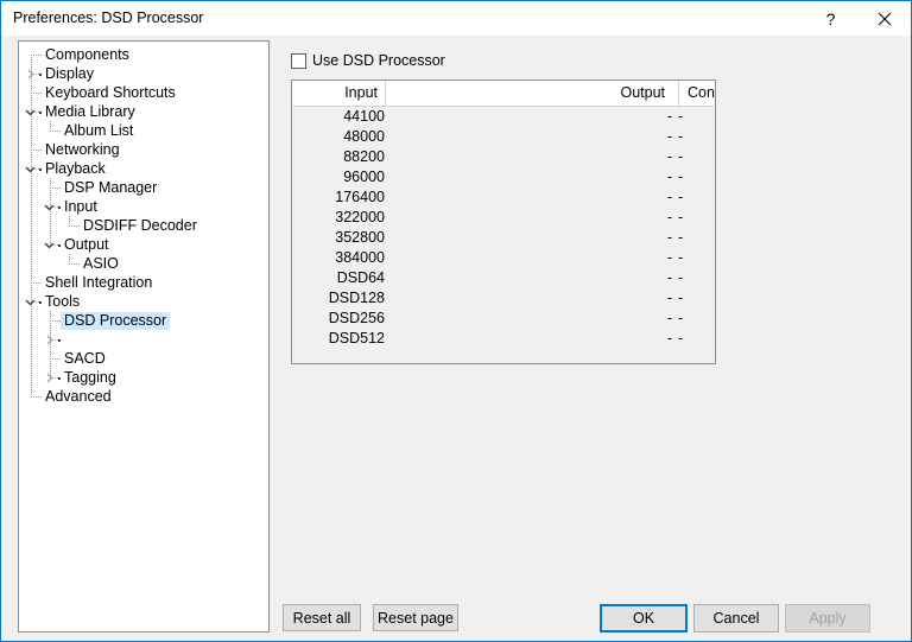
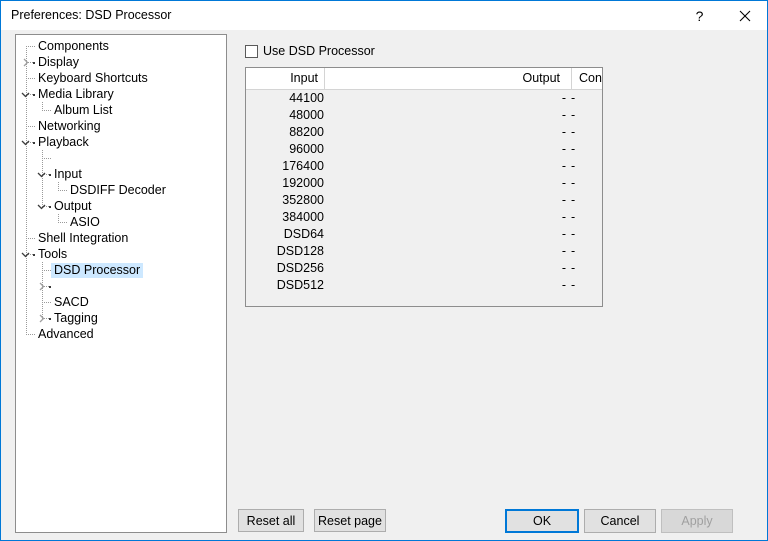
  Preferences: DSD Processor
  ?
  Components
  Display
  Keyboard Shortcuts
  Media Library
  Album List
  Networking
  Playback
- DSP Manager
  Input
  DSDIFF Decoder
  Output
  ASIO
  Shell Integration
  Tools
  DSD Processor
  SACD
  Tagging
  Advanced
  Use DSD Processor
  Input
  Output
  44100
  -
  -
  48000
  -
  -
  88200
  -
  -
  96000
  -
  -
  176400
  -
  -
- 322000
+ 192000
  -
  -
  352800
  -
  -
  384000
  -
  -
  DSD64
  -
  -
  DSD128
  -
  -
  DSD256
  -
  -
  DSD512
  -
  -
  Reset all
  Reset page
  OK
  Cancel
  Apply
